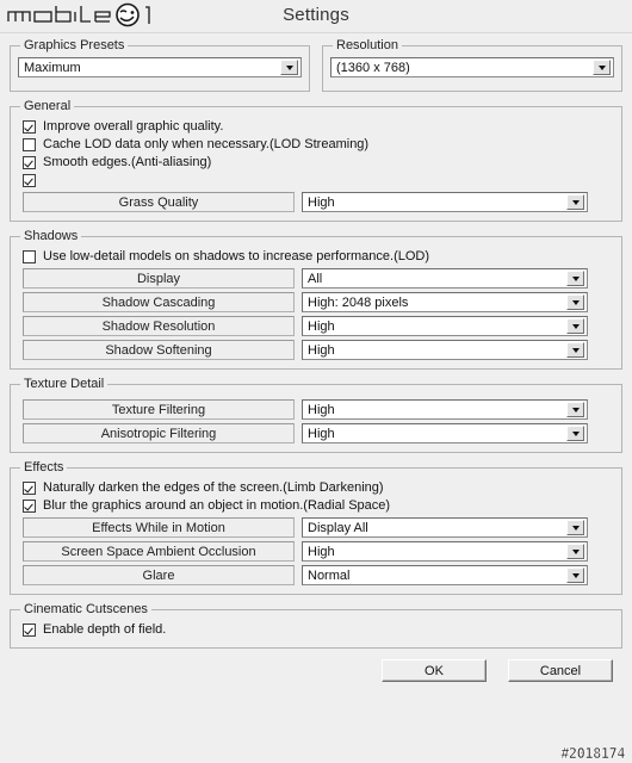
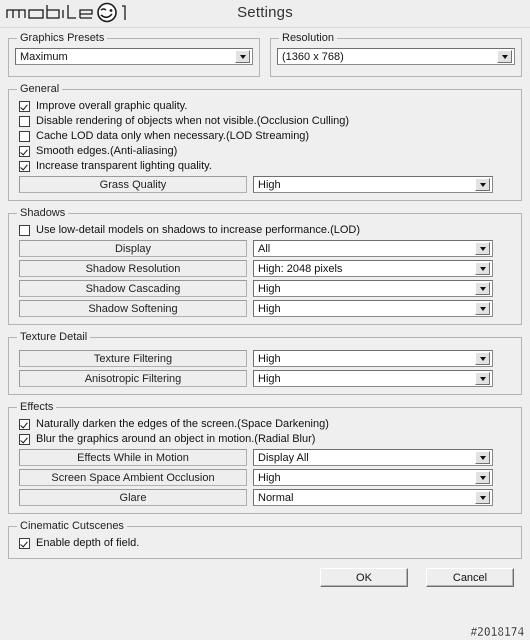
  Settings
  Graphics Presets
  Maximum
  Resolution
  (1360 x 768)
  General
  Improve overall graphic quality.
+ Disable rendering of objects when not visible.(Occlusion Culling)
  Cache LOD data only when necessary.(LOD Streaming)
  Smooth edges.(Anti-aliasing)
+ Increase transparent lighting quality.
  Grass Quality
  High
  Shadows
  Use low-detail models on shadows to increase performance.(LOD)
  Display
  All
- Shadow Cascading
+ Shadow Resolution
  High: 2048 pixels
- Shadow Resolution
+ Shadow Cascading
  High
  Shadow Softening
  High
  Texture Detail
  Texture Filtering
  High
  Anisotropic Filtering
  High
  Effects
- Naturally darken the edges of the screen.(Limb Darkening)
+ Naturally darken the edges of the screen.(Space Darkening)
- Blur the graphics around an object in motion.(Radial Space)
+ Blur the graphics around an object in motion.(Radial Blur)
  Effects While in Motion
  Display All
  Screen Space Ambient Occlusion
  High
  Glare
  Normal
  Cinematic Cutscenes
  Enable depth of field.
  OK
  Cancel
  #2018174
